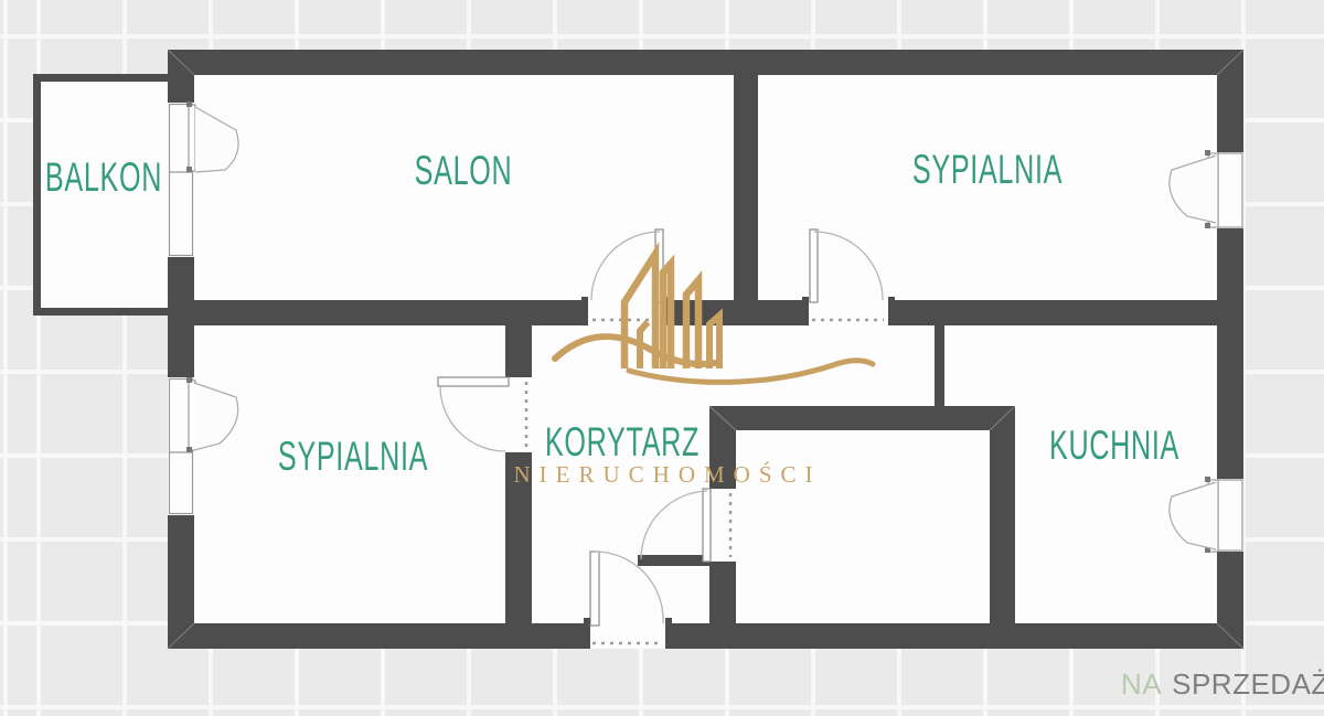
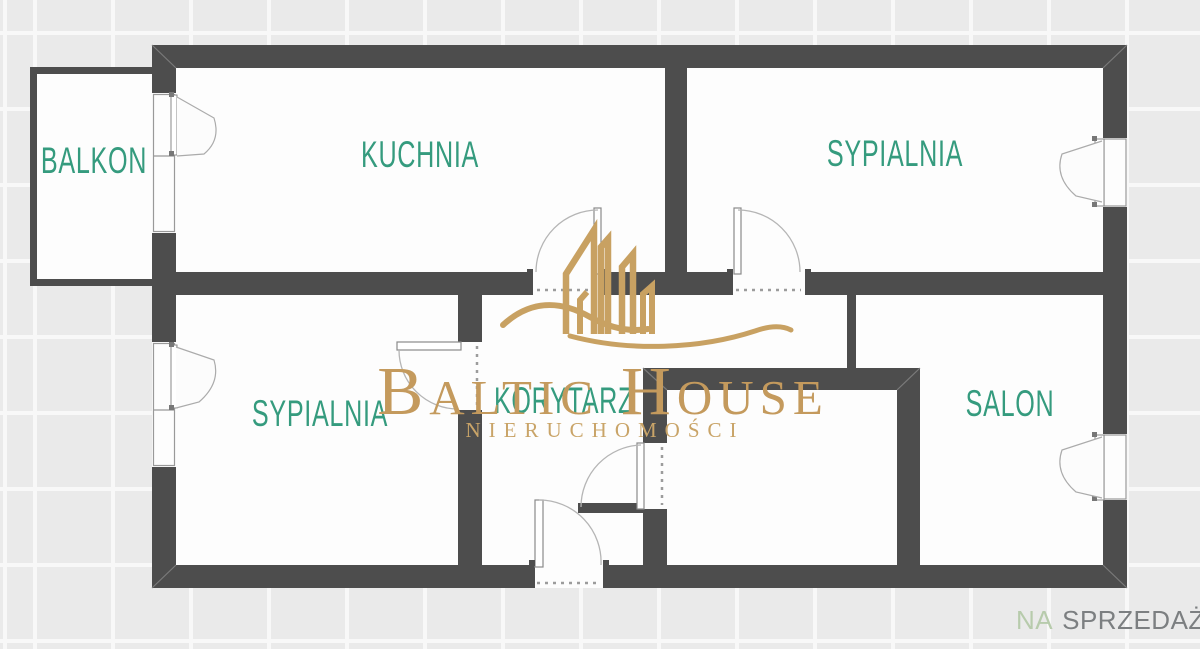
  BALKON
- SALON
+ KUCHNIA
  SYPIALNIA
  SYPIALNIA
  KORYTARZ
- KUCHNIA
+ SALON
+ BALTIC
+ HOUSE
  NIERUCHOMOŚCI
  NA SPRZEDAŻ
